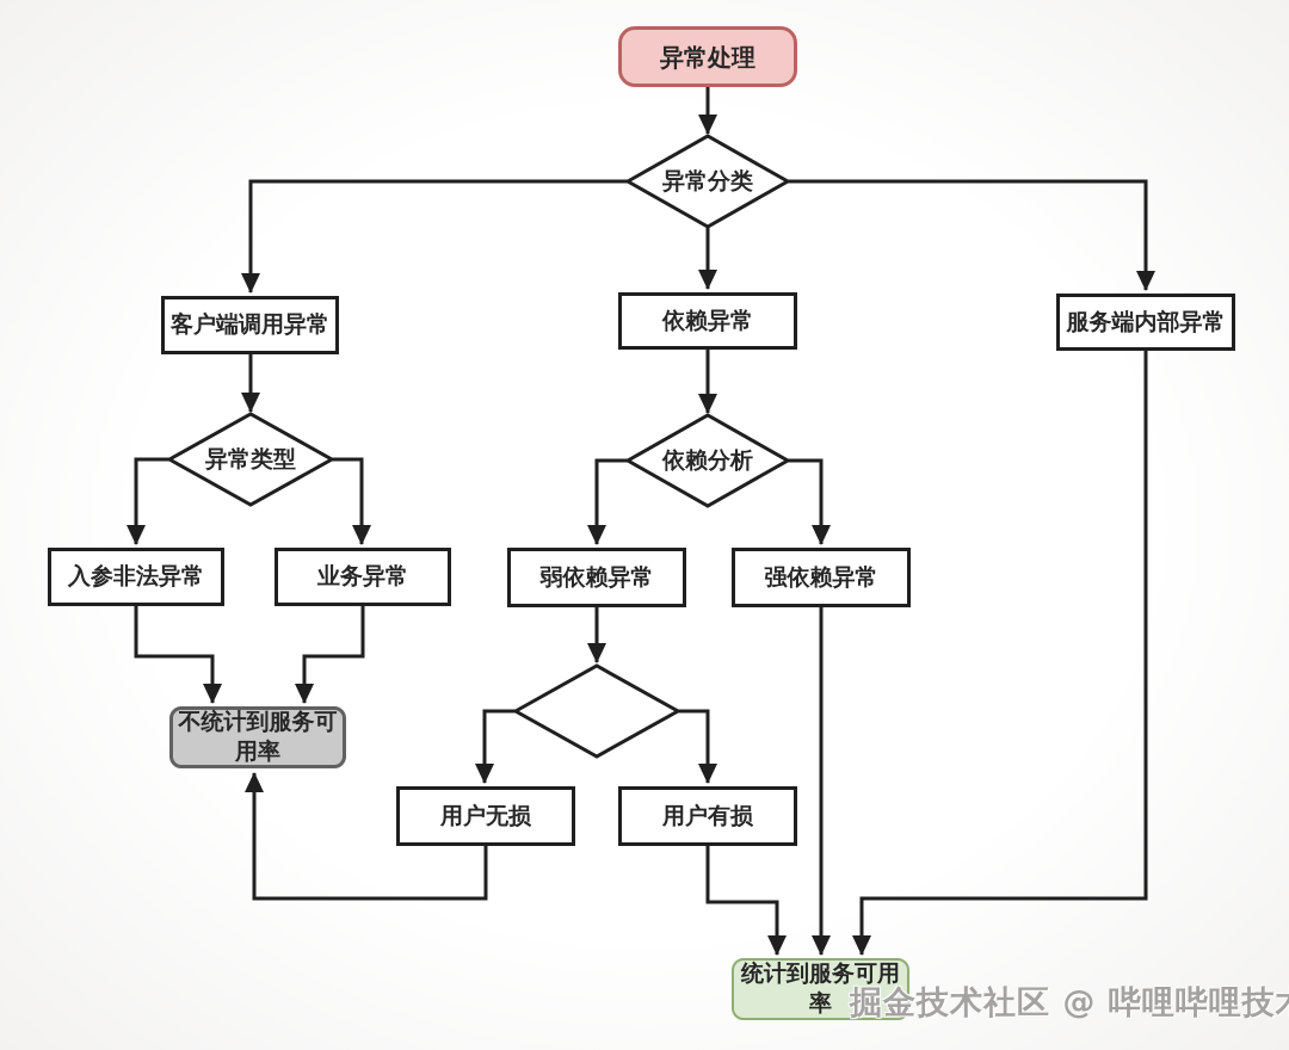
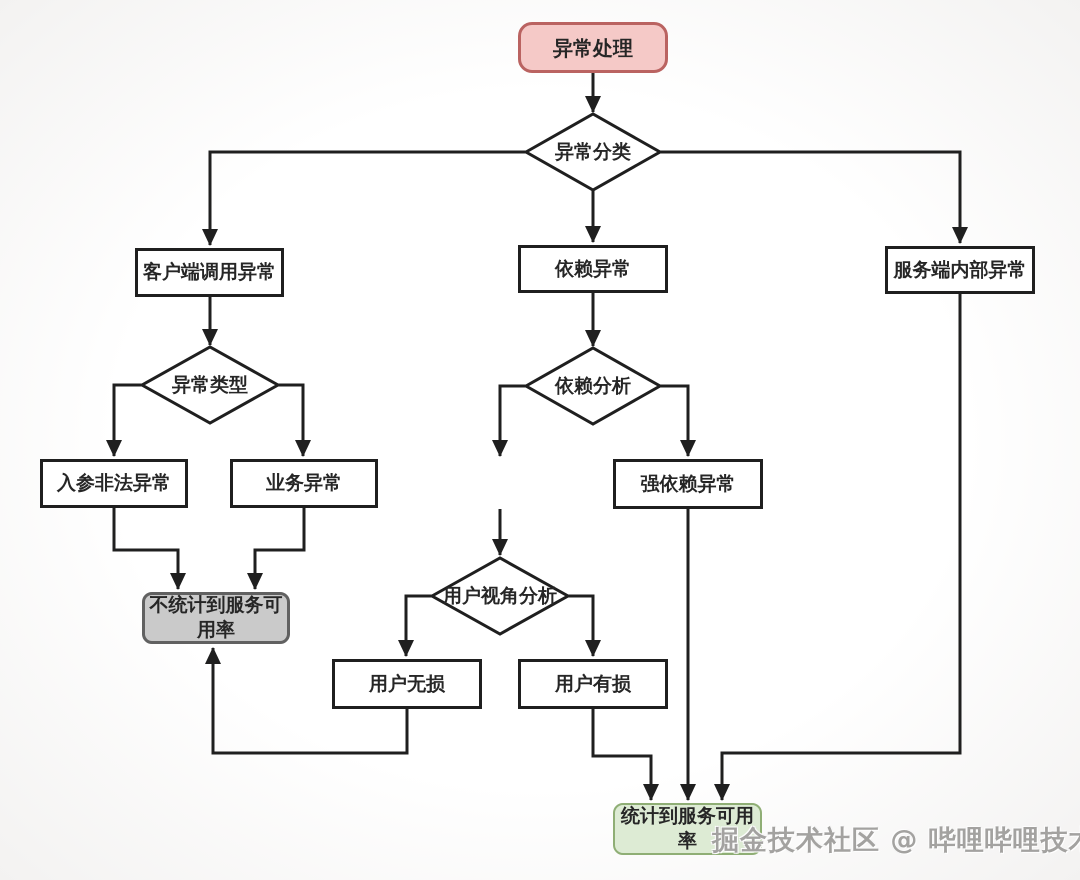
  异常处理
  客户端调用异常
  依赖异常
  服务端内部异常
  入参非法异常
  业务异常
  不统计到服务可用率
- 弱依赖异常
  强依赖异常
  用户无损
  用户有损
  统计到服务可用率
  异常分类
  异常类型
  依赖分析
+ 用户视角分析
  掘金技术社区 @ 哔哩哔哩技
